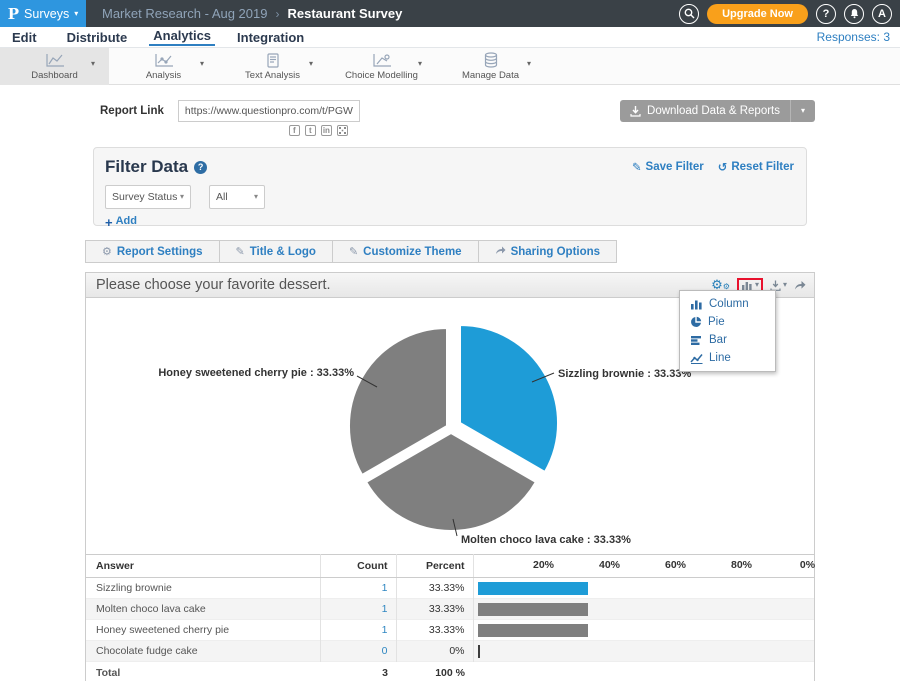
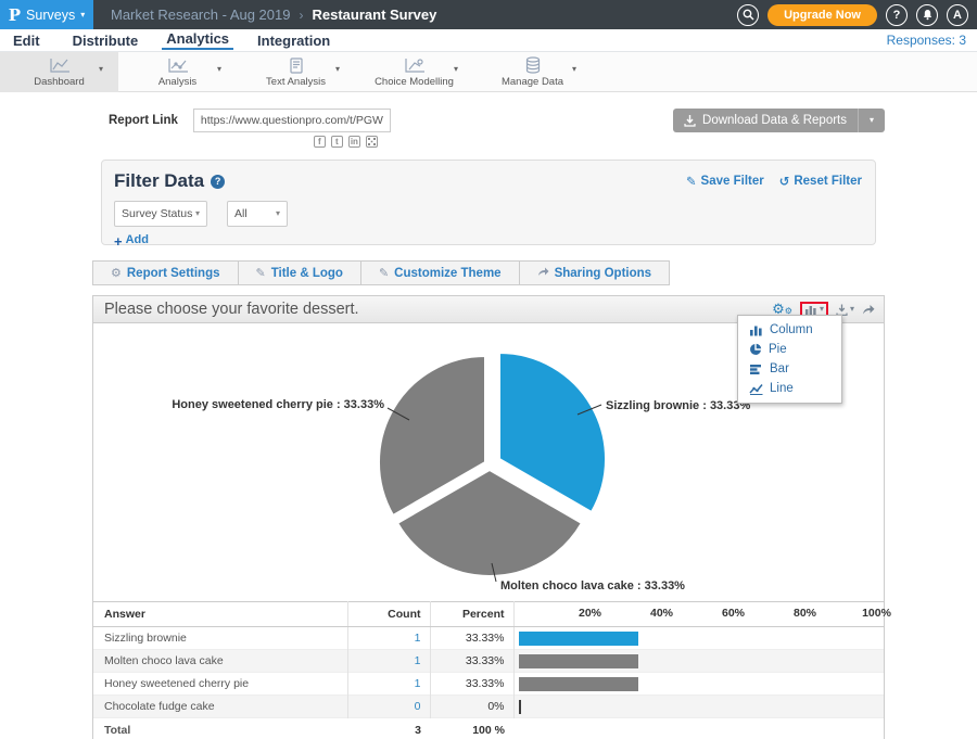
  P
  Surveys
  ▾
  Market Research - Aug 2019
  ›
  Restaurant Survey
  Upgrade Now
  ?
  A
  Edit
  Distribute
  Analytics
  Integration
  Responses: 3
  ▾
  Dashboard
  ▾
  Analysis
  ▾
  Text Analysis
  ▾
  Choice Modelling
  ▾
  Manage Data
  Report Link
  https://www.questionpro.com/t/PGW
  f
  t
  in
  Download Data & Reports
  ▾
  Filter Data
  ?
  ✎
  Save Filter
  ↺
  Reset Filter
  Survey Status
  ▾
  All
  ▾
  +
  Add
  ⚙
  Report Settings
  ✎
  Title & Logo
  ✎
  Customize Theme
  Sharing Options
  Please choose your favorite dessert.
  ⚙⚙
  ▾
  ▾
  Column
  Pie
  Bar
  Line
  Sizzling brownie : 33.33%
  Honey sweetened cherry pie : 33.33%
  Molten choco lava cake : 33.33%
- Answer	Count	Percent	20% 40% 60% 80% 0%
+ Answer	Count	Percent	20% 40% 60% 80% 100%
  Sizzling brownie	1	33.33%
  Molten choco lava cake	1	33.33%
  Honey sweetened cherry pie	1	33.33%
  Chocolate fudge cake	0	0%
  Total	3	100 %
